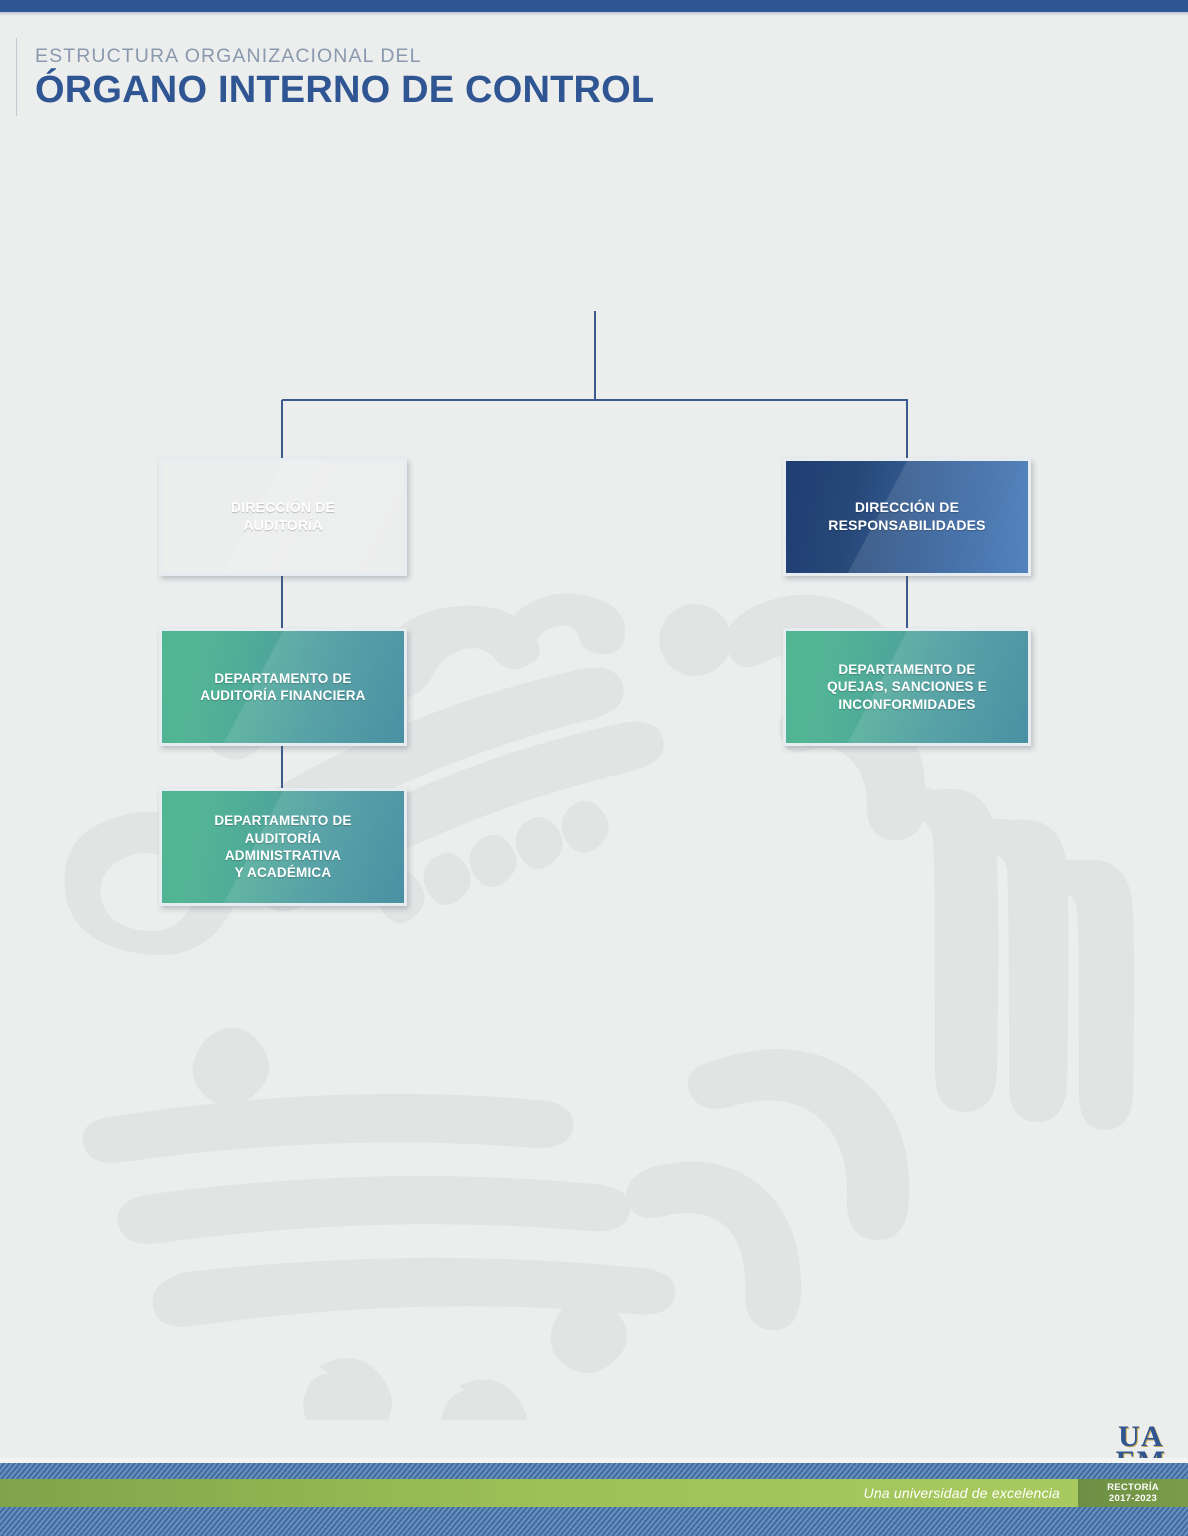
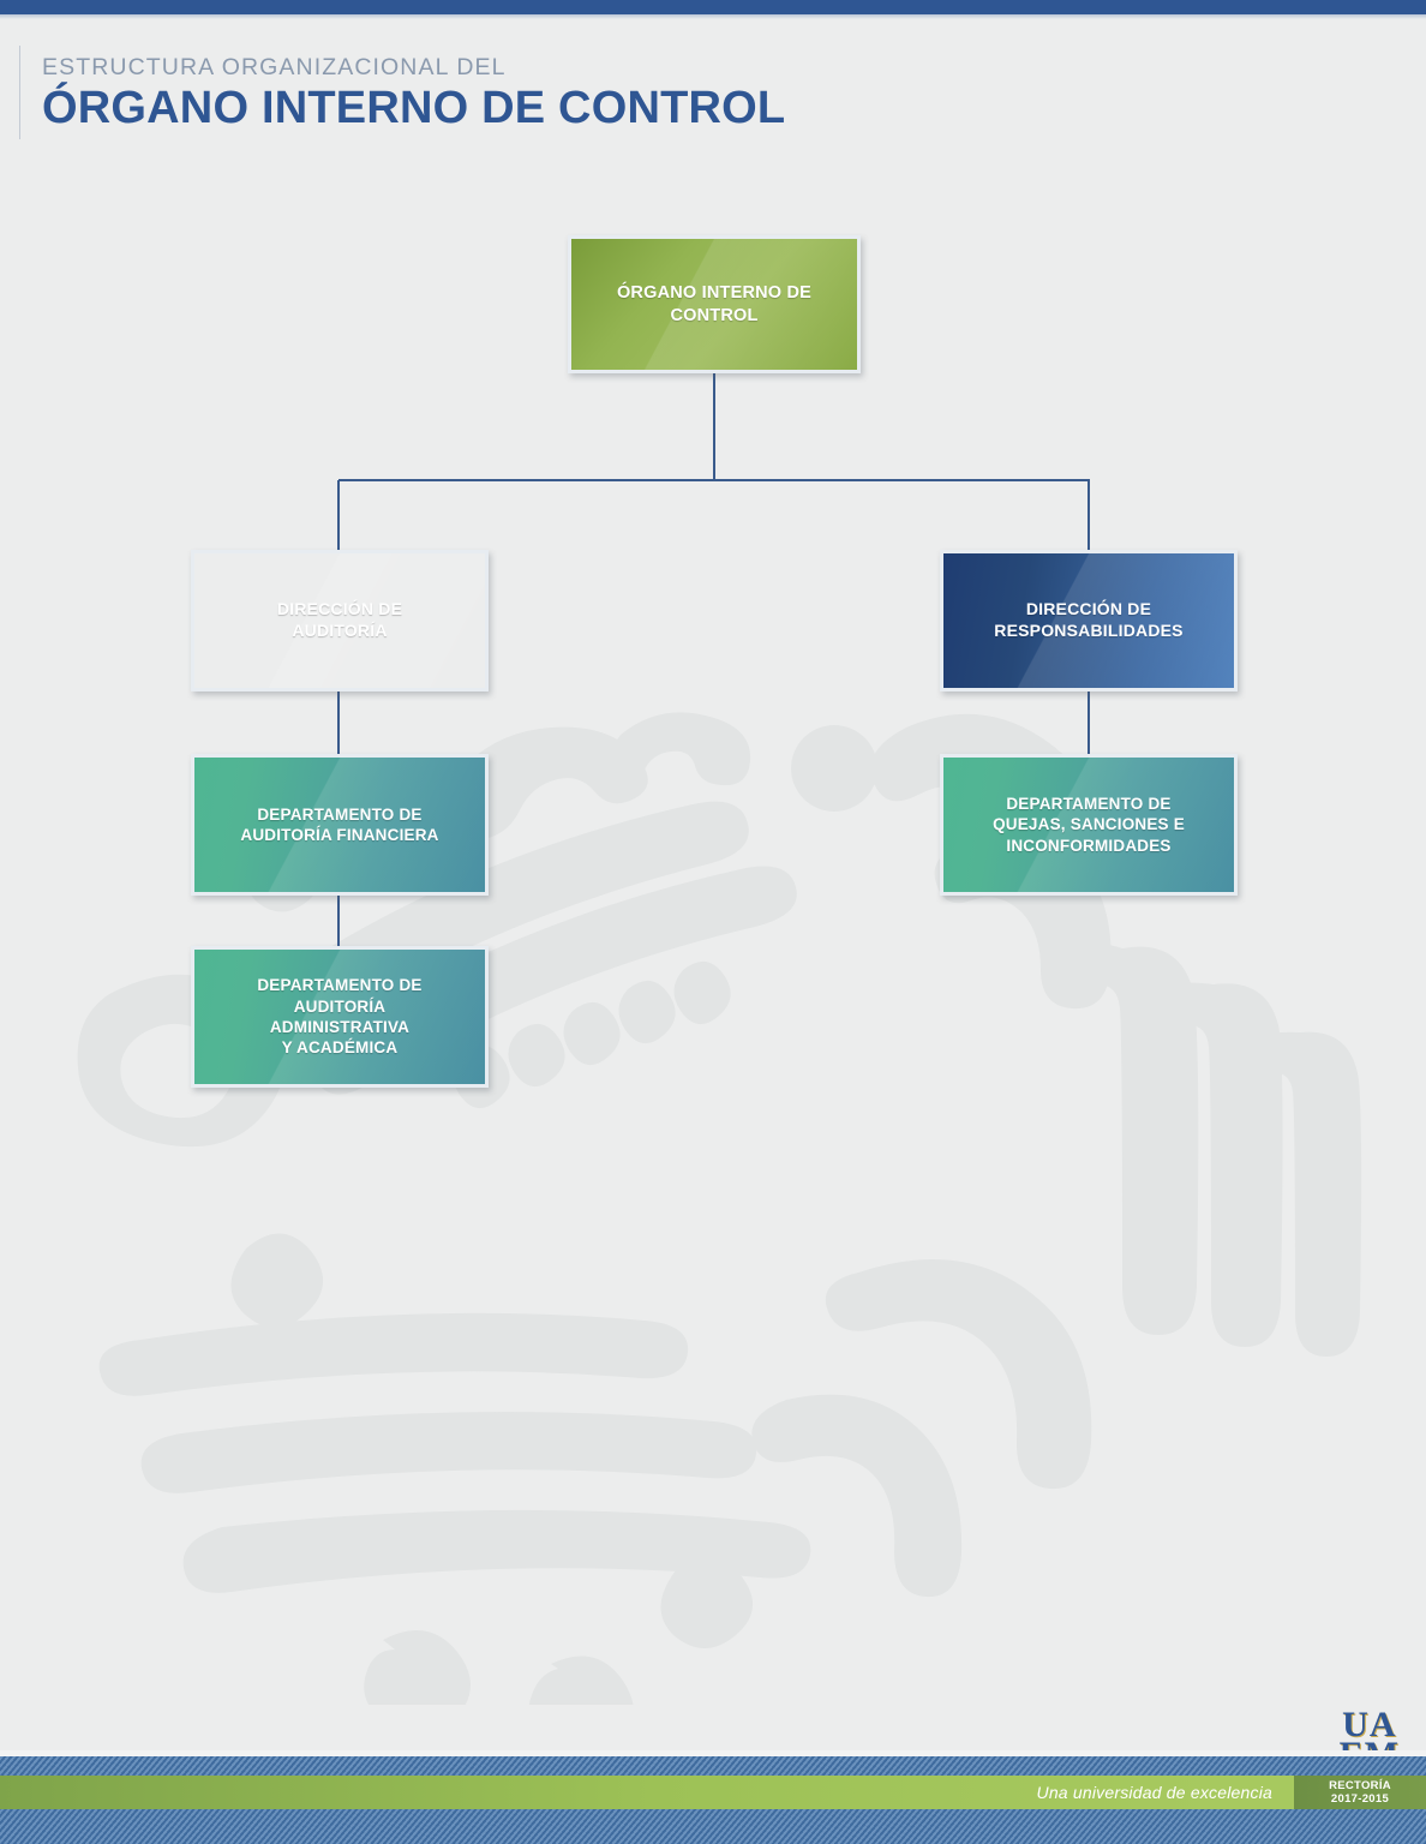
  ESTRUCTURA ORGANIZACIONAL DEL
  ÓRGANO INTERNO DE CONTROL
+ ÓRGANO INTERNO DE
+ CONTROL
  DIRECCIÓN DE
  AUDITORÍA
  DIRECCIÓN DE
  RESPONSABILIDADES
  DEPARTAMENTO DE
  AUDITORÍA FINANCIERA
  DEPARTAMENTO DE
  AUDITORÍA
  ADMINISTRATIVA
  Y ACADÉMICA
  DEPARTAMENTO DE
  QUEJAS, SANCIONES E
  INCONFORMIDADES
  UA
  Una universidad de excelencia
  RECTORÍA
- 2017-2023
+ 2017-2015
